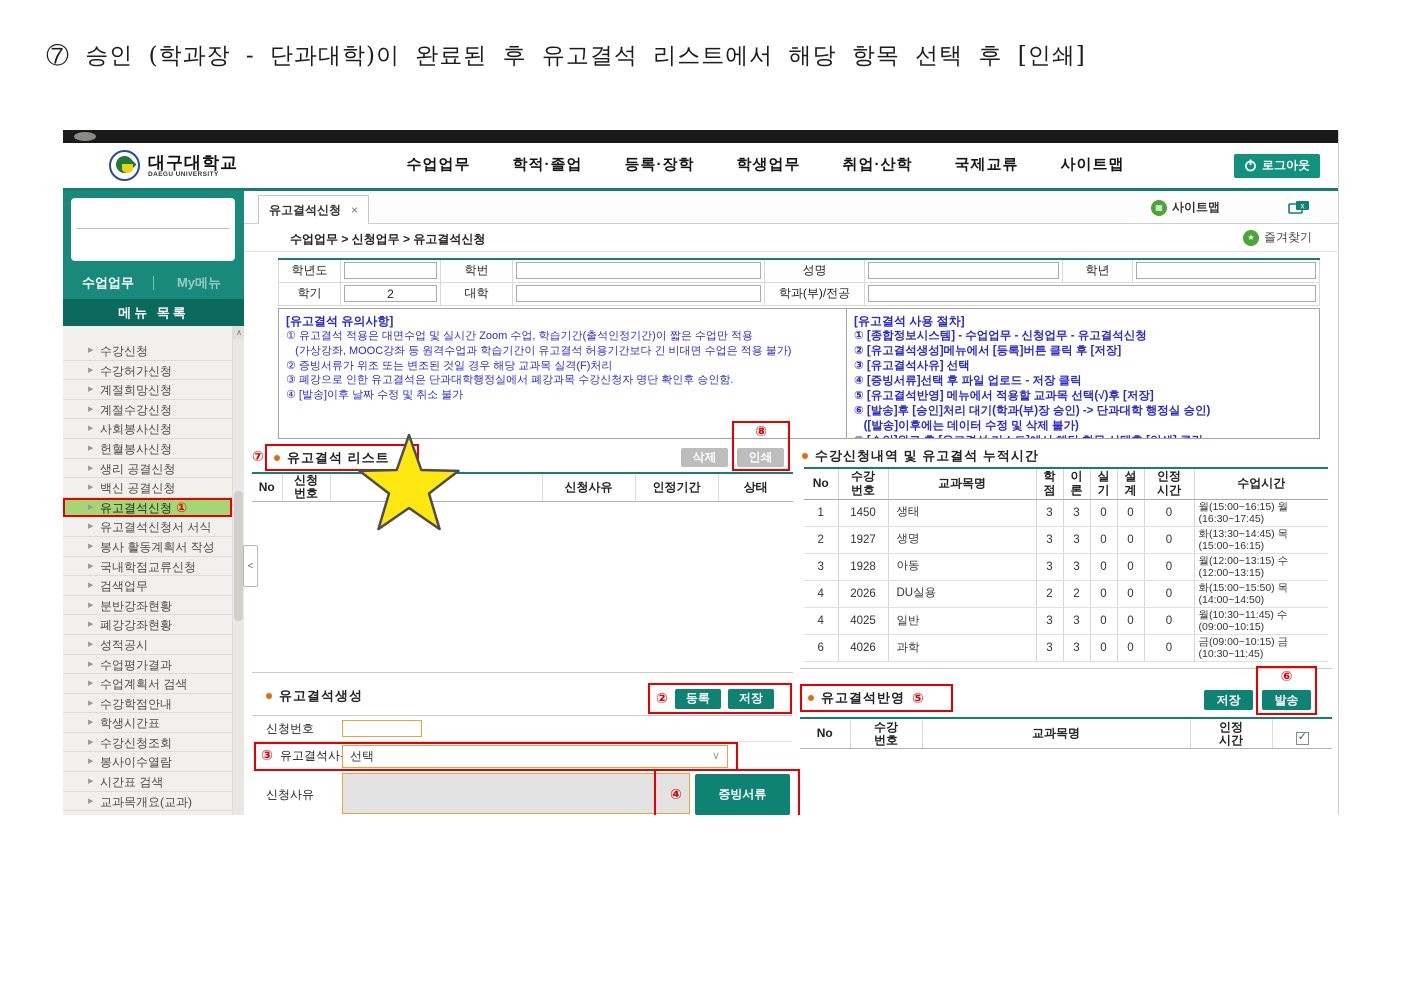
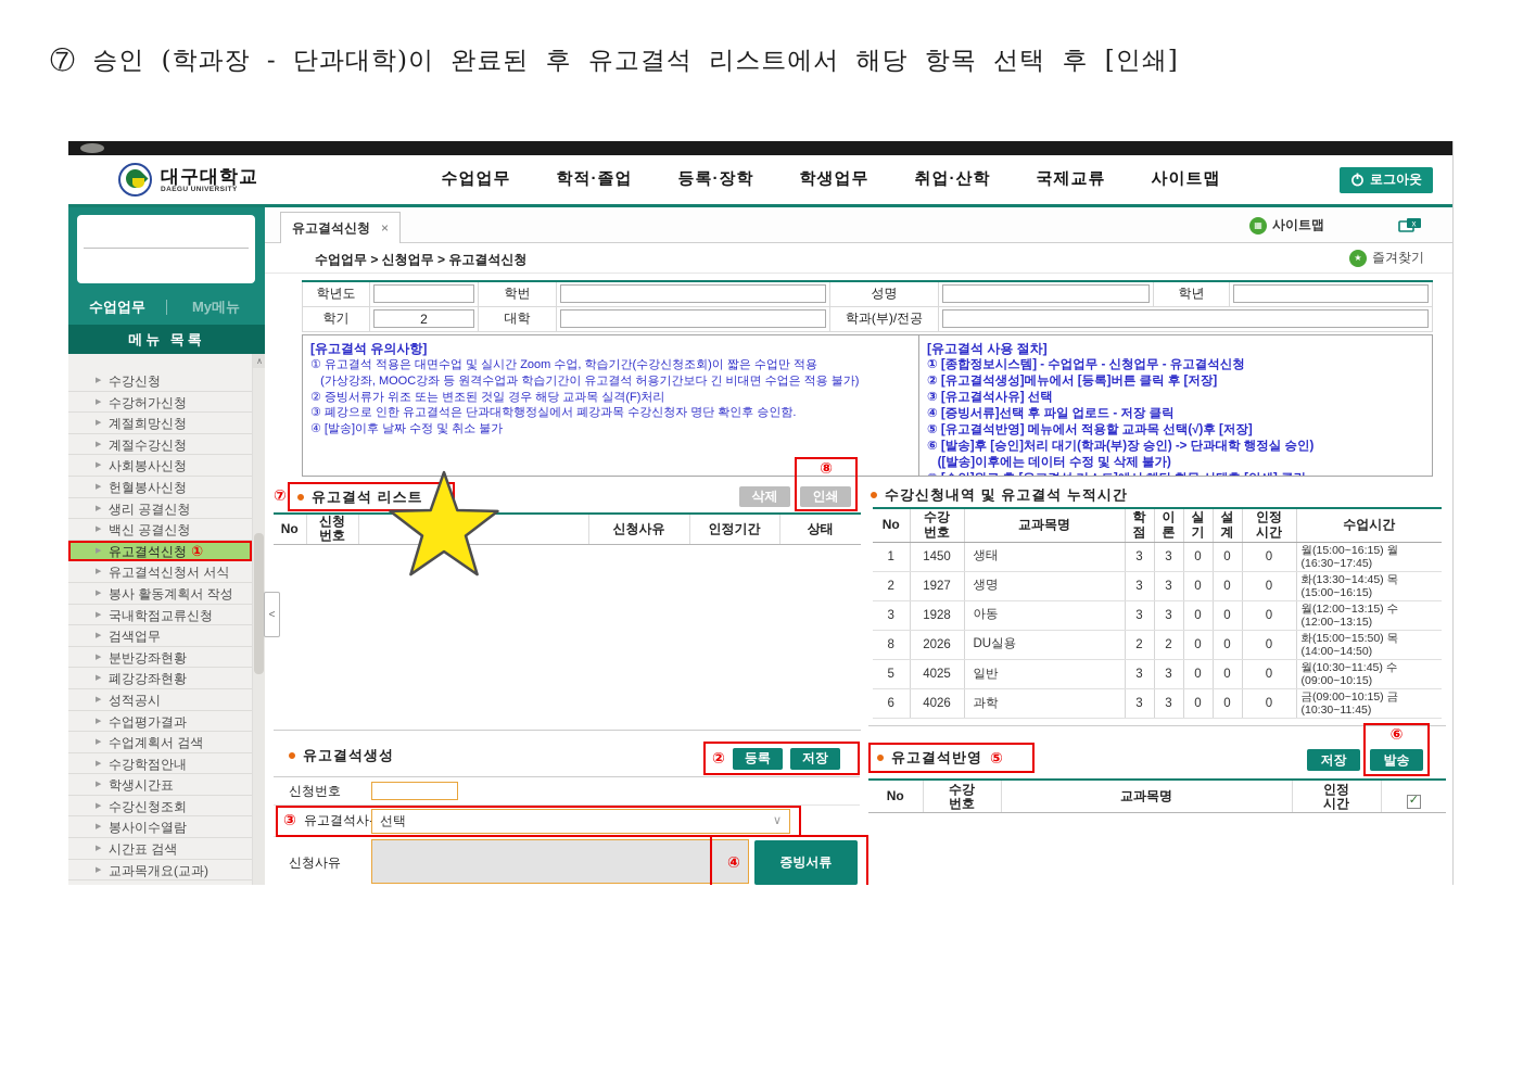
  ⑦ 승인 (학과장 - 단과대학)이 완료된 후 유고결석 리스트에서 해당 항목 선택 후 [인쇄]
  대구대학교
  수업업무
  학적·졸업
  등록·장학
  학생업무
  취업·산학
  국제교류
  사이트맵
  로그아웃
  수업업무
  My메뉴
  메뉴 목록
  수강신청
  수강허가신청
  계절희망신청
  계절수강신청
  사회봉사신청
  헌혈봉사신청
  생리 공결신청
  백신 공결신청
  유고결석신청 ①
  유고결석신청서 서식
  봉사 활동계획서 작성
  국내학점교류신청
  검색업무
  분반강좌현황
  폐강강좌현황
  성적공시
  수업평가결과
  수업계획서 검색
  수강학점안내
  학생시간표
  수강신청조회
  봉사이수열람
  시간표 검색
  교과목개요(교과)
  ∧
  <
  유고결석신청
  ×
  ▦
  사이트맵
  x
  수업업무 > 신청업무 > 유고결석신청
  ★
  즐겨찾기
  학년도		학번		성명		학년
  학기	2	대학		학과(부)/전공
  [유고결석 유의사항]
- ① 유고결석 적용은 대면수업 및 실시간 Zoom 수업, 학습기간(출석인정기간)이 짧은 수업만 적용
+ ① 유고결석 적용은 대면수업 및 실시간 Zoom 수업, 학습기간(수강신청조회)이 짧은 수업만 적용
  (가상강좌, MOOC강좌 등 원격수업과 학습기간이 유고결석 허용기간보다 긴 비대면 수업은 적용 불가)
  ② 증빙서류가 위조 또는 변조된 것일 경우 해당 교과목 실격(F)처리
  ③ 폐강으로 인한 유고결석은 단과대학행정실에서 폐강과목 수강신청자 명단 확인후 승인함.
  ④ [발송]이후 날짜 수정 및 취소 불가
  [유고결석 사용 절차]
  ① [종합정보시스템] - 수업업무 - 신청업무 - 유고결석신청
  ② [유고결석생성]메뉴에서 [등록]버튼 클릭 후 [저장]
  ③ [유고결석사유] 선택
  ④ [증빙서류]선택 후 파일 업로드 - 저장 클릭
  ⑤ [유고결석반영] 메뉴에서 적용할 교과목 선택(√)후 [저장]
  ⑥ [발송]후 [승인]처리 대기(학과(부)장 승인) -> 단과대학 행정실 승인)
  ([발송]이후에는 데이터 수정 및 삭제 불가)
  ⑦
  유고결석 리스트
  삭제
  인쇄
  ⑧
  No	신청 번호		신청사유	인정기간	상태
  수강신청내역 및 유고결석 누적시간
  No	수강 번호	교과목명	학 점	이 론	실 기	설 계	인정 시간	수업시간
  1	1450	생태	3	3	0	0	0	월(15:00~16:15) 월(16:30~17:45)
  2	1927	생명	3	3	0	0	0	화(13:30~14:45) 목(15:00~16:15)
  3	1928	아동	3	3	0	0	0	월(12:00~13:15) 수(12:00~13:15)
- 4	2026	DU실용	2	2	0	0	0	화(15:00~15:50) 목(14:00~14:50)
+ 8	2026	DU실용	2	2	0	0	0	화(15:00~15:50) 목(14:00~14:50)
- 4	4025	일반	3	3	0	0	0	월(10:30~11:45) 수(09:00~10:15)
+ 5	4025	일반	3	3	0	0	0	월(10:30~11:45) 수(09:00~10:15)
  6	4026	과학	3	3	0	0	0	금(09:00~10:15) 금(10:30~11:45)
  유고결석생성
  ②
  등록
  저장
  신청번호
  ③
  유고결석사
  선택
  ∨
  신청사유
  ④
  증빙서류
  유고결석반영
  ⑤
  저장
  발송
  ⑥
  No	수강 번호	교과목명	인정 시간	✓
